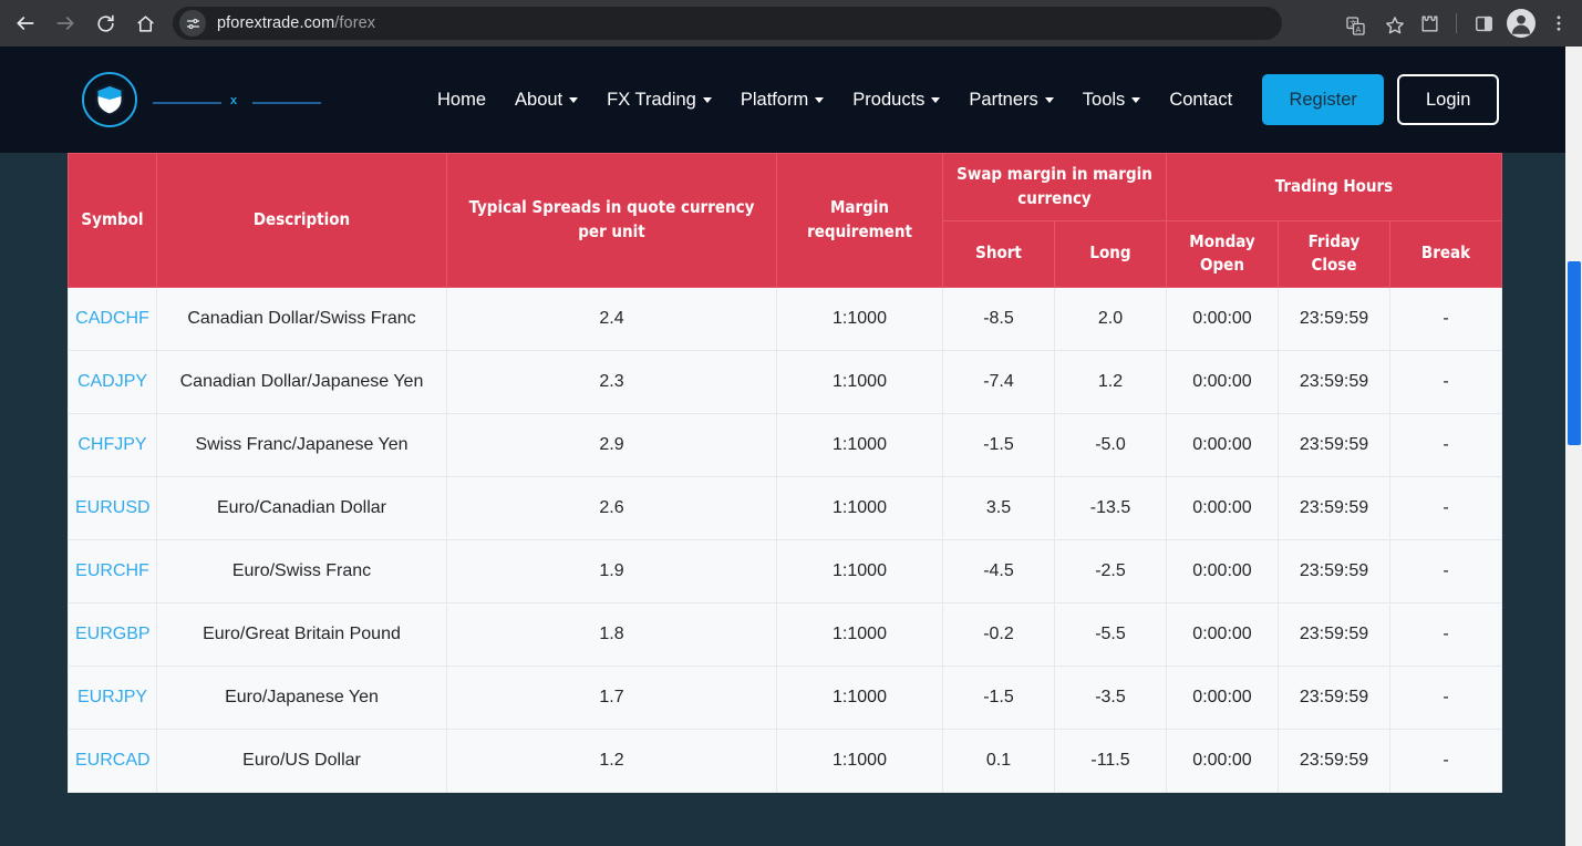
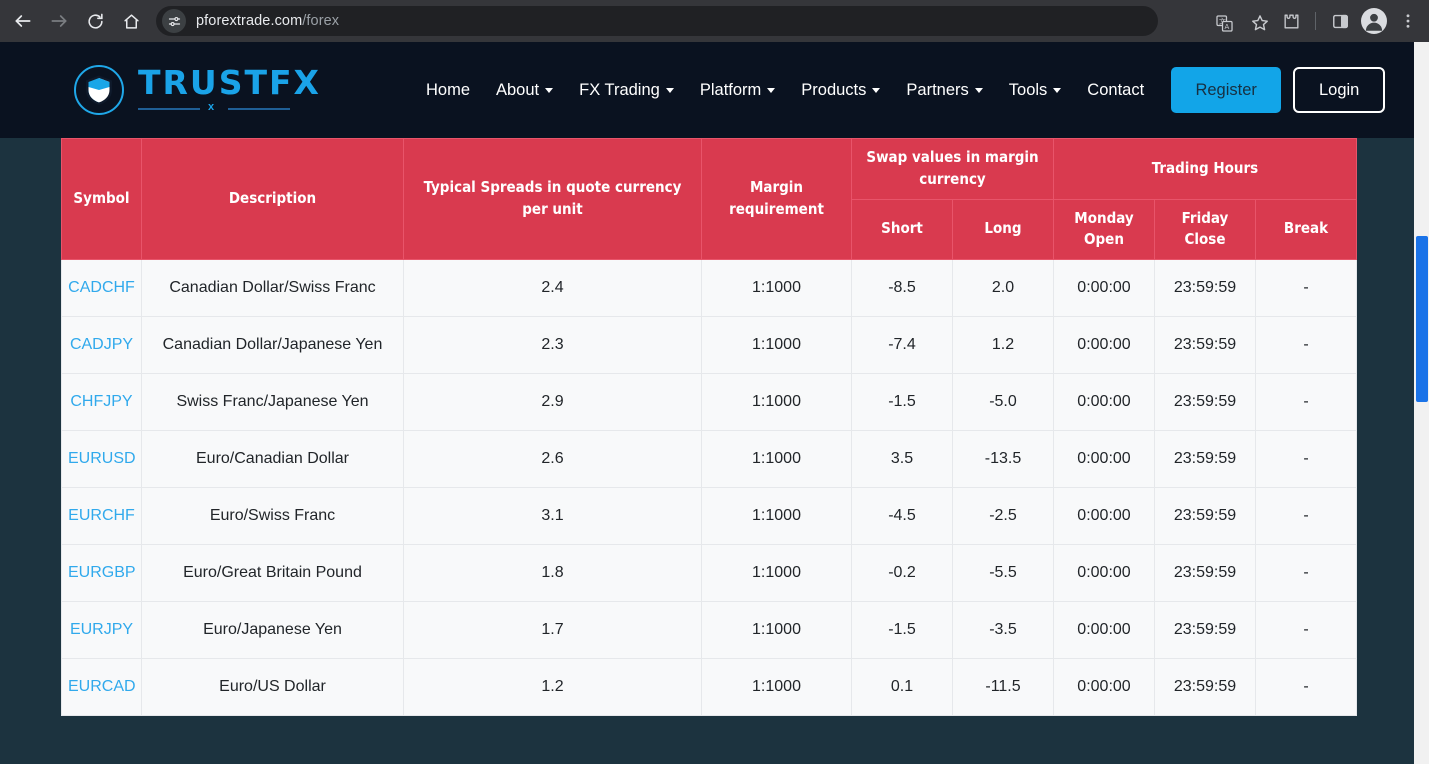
  pforextrade.com/forex
  A
+ TRUSTFX
  x
  Home
  About
  FX Trading
  Platform
  Products
  Partners
  Tools
  Contact
  Register
  Login
- Symbol	Description	Typical Spreads in quote currency per unit	Margin requirement	Swap margin in margin currency	Trading Hours
+ Symbol	Description	Typical Spreads in quote currency per unit	Margin requirement	Swap values in margin currency	Trading Hours
  Short	Long	Monday Open	Friday Close	Break
  CADCHF	Canadian Dollar/Swiss Franc	2.4	1:1000	-8.5	2.0	0:00:00	23:59:59	-
  CADJPY	Canadian Dollar/Japanese Yen	2.3	1:1000	-7.4	1.2	0:00:00	23:59:59	-
  CHFJPY	Swiss Franc/Japanese Yen	2.9	1:1000	-1.5	-5.0	0:00:00	23:59:59	-
  EURUSD	Euro/Canadian Dollar	2.6	1:1000	3.5	-13.5	0:00:00	23:59:59	-
- EURCHF	Euro/Swiss Franc	1.9	1:1000	-4.5	-2.5	0:00:00	23:59:59	-
+ EURCHF	Euro/Swiss Franc	3.1	1:1000	-4.5	-2.5	0:00:00	23:59:59	-
  EURGBP	Euro/Great Britain Pound	1.8	1:1000	-0.2	-5.5	0:00:00	23:59:59	-
  EURJPY	Euro/Japanese Yen	1.7	1:1000	-1.5	-3.5	0:00:00	23:59:59	-
  EURCAD	Euro/US Dollar	1.2	1:1000	0.1	-11.5	0:00:00	23:59:59	-
